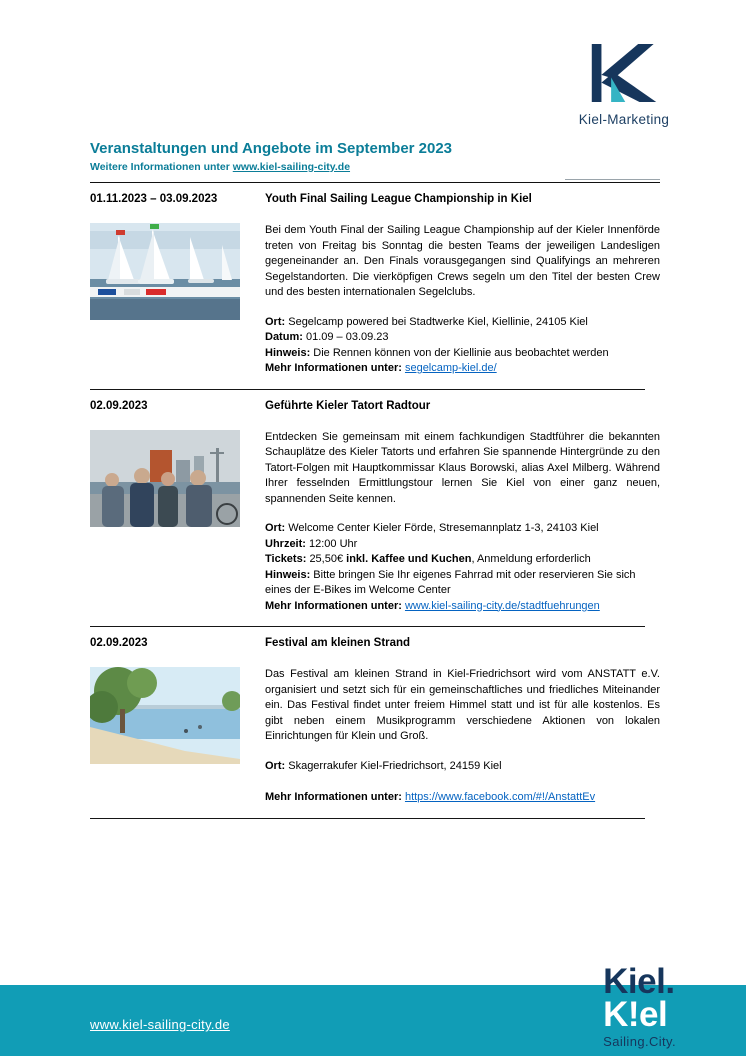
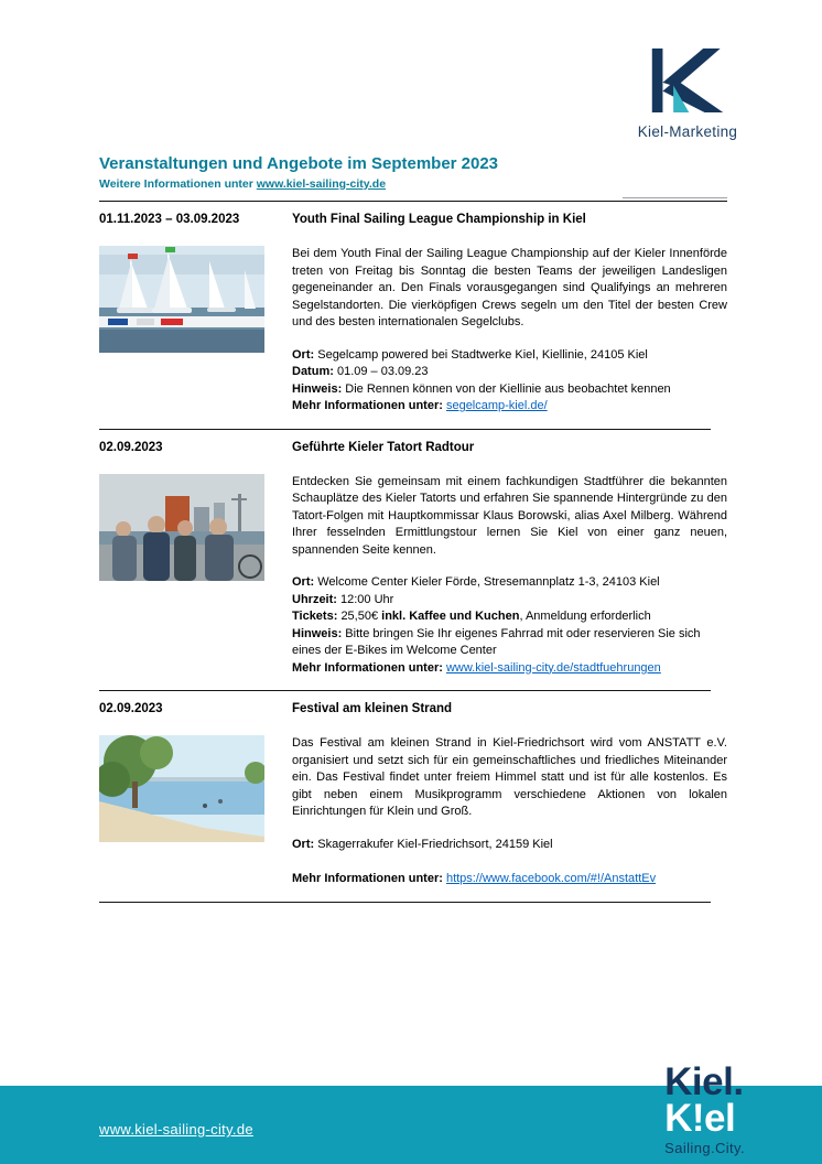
  Kiel-Marketing
  Veranstaltungen und Angebote im September 2023
  Weitere Informationen unter www.kiel-sailing-city.de
  01.11.2023 – 03.09.2023
  Youth Final Sailing League Championship in Kiel
  Bei dem Youth Final der Sailing League Championship auf der Kieler Innenförde treten von Freitag bis Sonntag die besten Teams der jeweiligen Landesligen gegeneinander an. Den Finals vorausgegangen sind Qualifyings an mehreren Segelstandorten. Die vierköpfigen Crews segeln um den Titel der besten Crew und des besten internationalen Segelclubs.
  Ort: Segelcamp powered bei Stadtwerke Kiel, Kiellinie, 24105 Kiel
  Datum: 01.09 – 03.09.23
- Hinweis: Die Rennen können von der Kiellinie aus beobachtet werden
+ Hinweis: Die Rennen können von der Kiellinie aus beobachtet kennen
  Mehr Informationen unter: segelcamp-kiel.de/
  02.09.2023
  Geführte Kieler Tatort Radtour
  Entdecken Sie gemeinsam mit einem fachkundigen Stadtführer die bekannten Schauplätze des Kieler Tatorts und erfahren Sie spannende Hintergründe zu den Tatort-Folgen mit Hauptkommissar Klaus Borowski, alias Axel Milberg. Während Ihrer fesselnden Ermittlungstour lernen Sie Kiel von einer ganz neuen, spannenden Seite kennen.
  Ort: Welcome Center Kieler Förde, Stresemannplatz 1-3, 24103 Kiel
  Uhrzeit: 12:00 Uhr
  Tickets: 25,50€ inkl. Kaffee und Kuchen, Anmeldung erforderlich
  Hinweis: Bitte bringen Sie Ihr eigenes Fahrrad mit oder reservieren Sie sich eines der E-Bikes im Welcome Center
  Mehr Informationen unter: www.kiel-sailing-city.de/stadtfuehrungen
  02.09.2023
  Festival am kleinen Strand
  Das Festival am kleinen Strand in Kiel-Friedrichsort wird vom ANSTATT e.V. organisiert und setzt sich für ein gemeinschaftliches und friedliches Miteinander ein. Das Festival findet unter freiem Himmel statt und ist für alle kostenlos. Es gibt neben einem Musikprogramm verschiedene Aktionen von lokalen Einrichtungen für Klein und Groß.
  Ort: Skagerrakufer Kiel-Friedrichsort, 24159 Kiel
  Mehr Informationen unter: https://www.facebook.com/#!/AnstattEv
  www.kiel-sailing-city.de
  Kiel.
  K!el
  Sailing.City.
